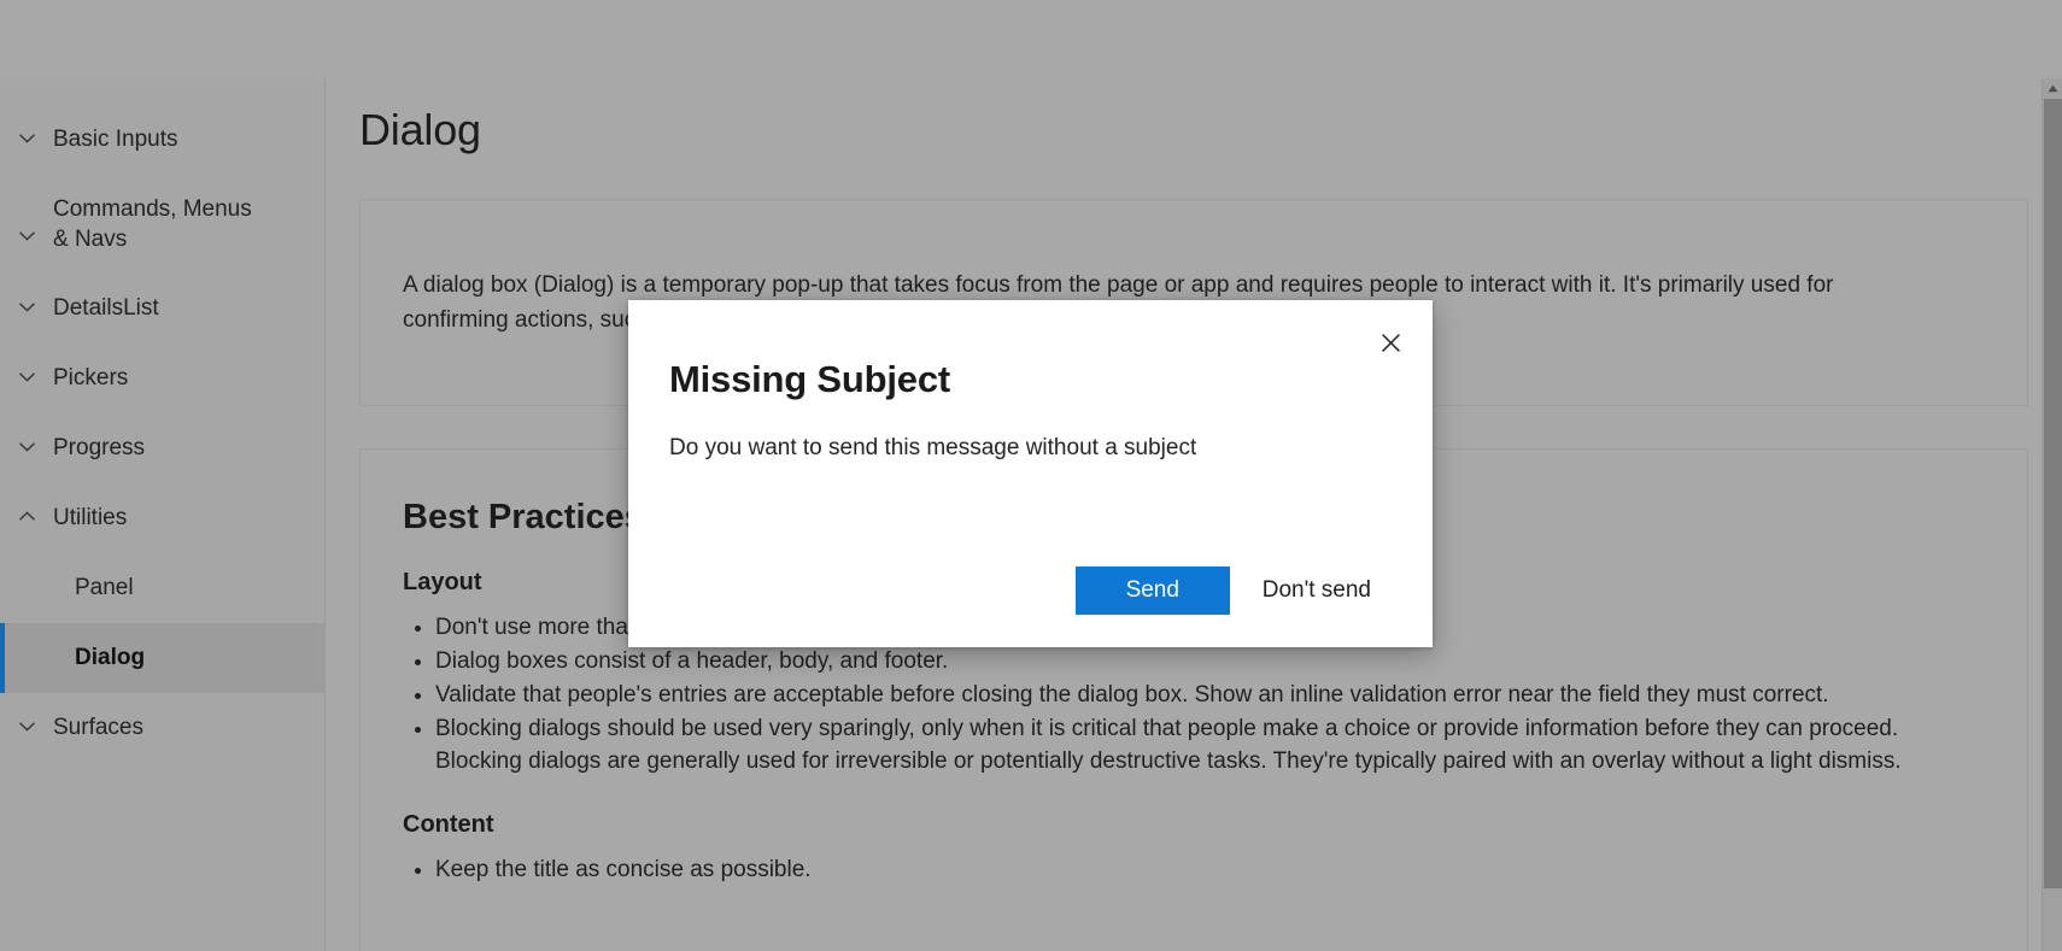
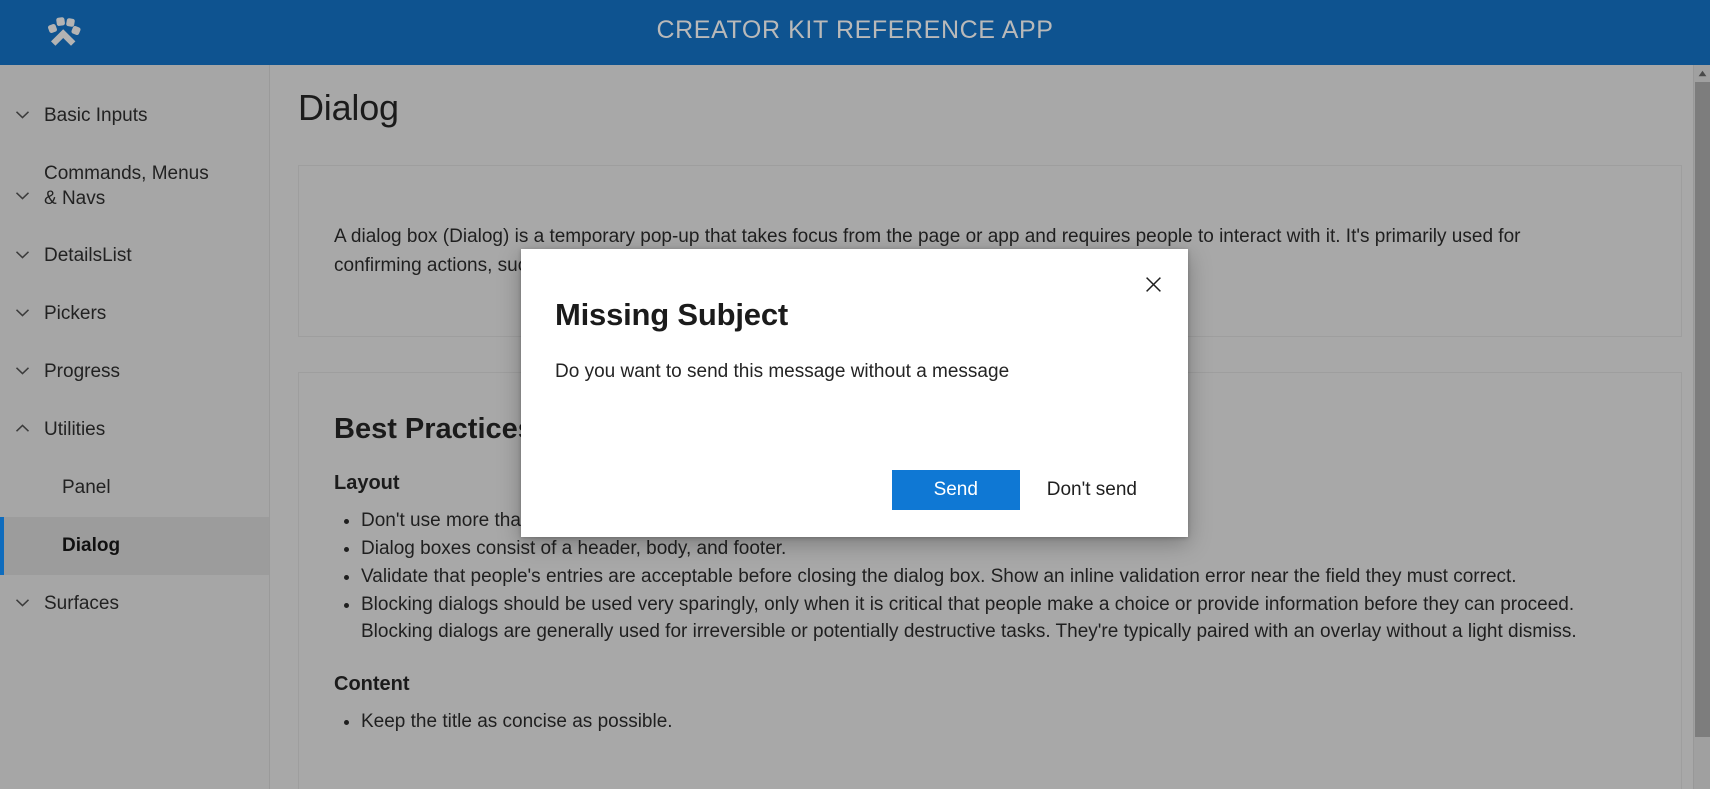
+ CREATOR KIT REFERENCE APP
  Basic Inputs
  Commands, Menus & Navs
  DetailsList
  Pickers
  Progress
  Utilities
  Panel
  Dialog
  Surfaces
  Dialog
  A dialog box (Dialog) is a temporary pop-up that takes focus from the page or app and requires people to interact with it. It's primarily used for confirming actions, su
  Best Practice
  Layout
  Dialog boxes consist of a header, body, and footer.
  Validate that people's entries are acceptable before closing the dialog box. Show an inline validation error near the field they must correct.
  Blocking dialogs should be used very sparingly, only when it is critical that people make a choice or provide information before they can proceed. Blocking dialogs are generally used for irreversible or potentially destructive tasks. They're typically paired with an overlay without a light dismiss.
  Content
  Keep the title as concise as possible.
  Missing Subject
- Do you want to send this message without a subject
+ Do you want to send this message without a message
  Send
  Don't send
